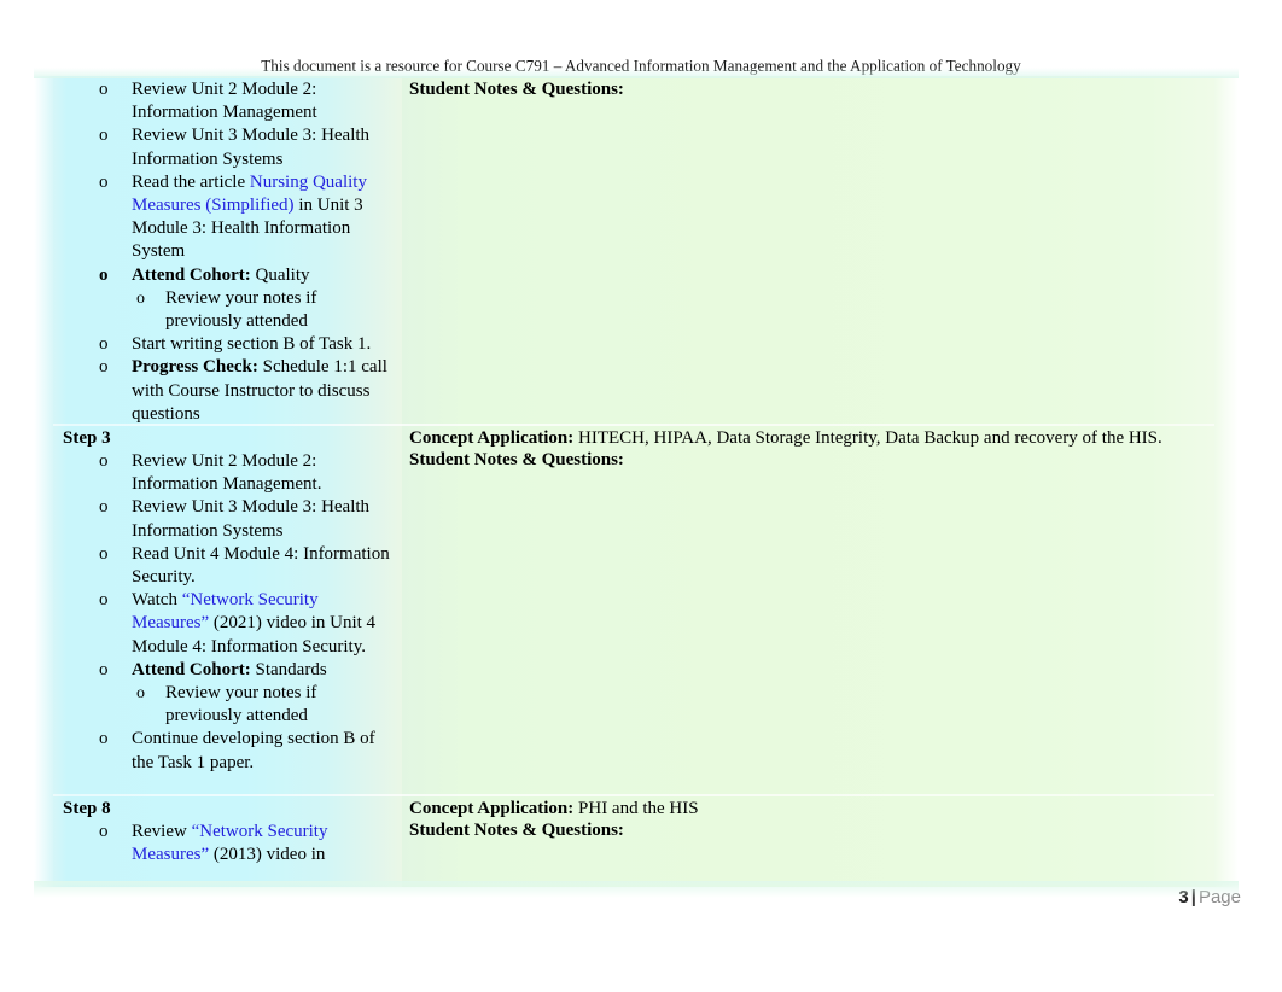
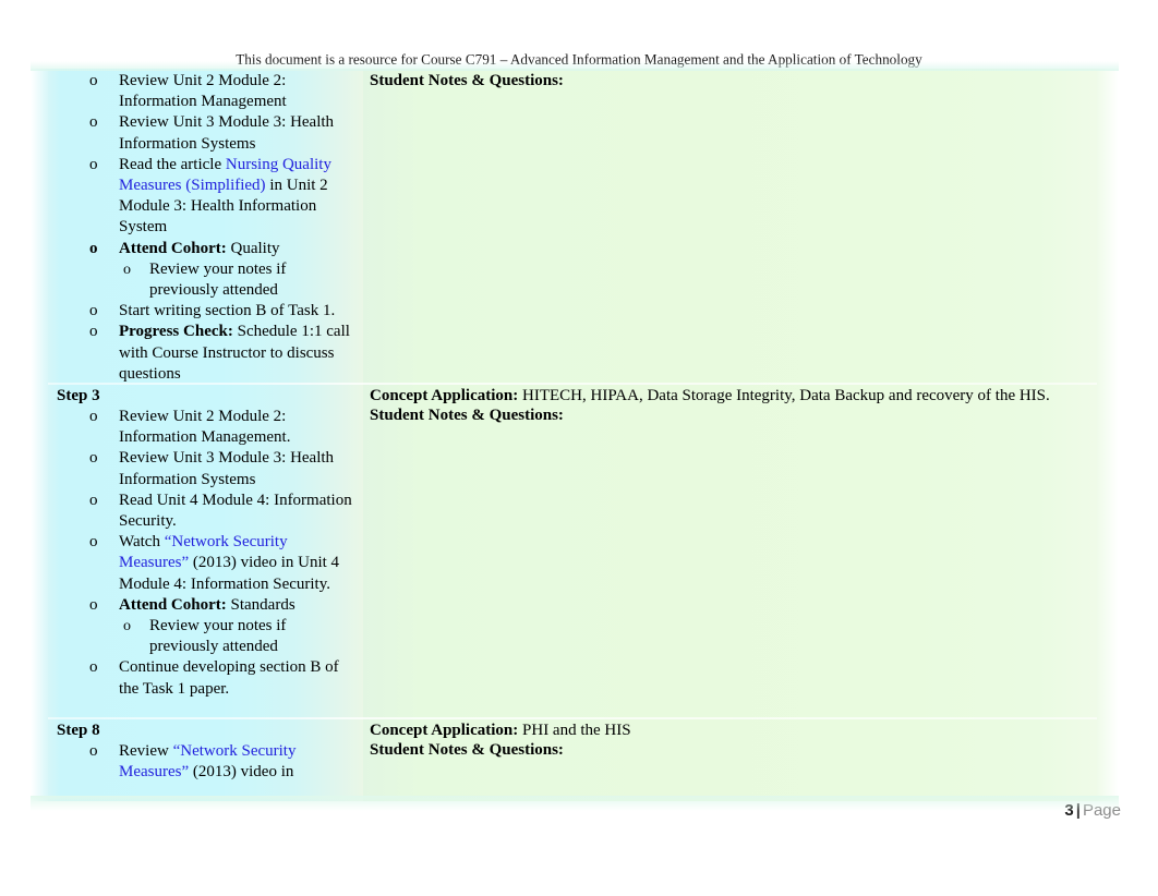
  This document is a resource for Course C791 – Advanced Information Management and the Application of Technology
  o
  Review Unit 2 Module 2: Information Management
  o
  Review Unit 3 Module 3: Health Information Systems
  o
- Read the article Nursing Quality Measures (Simplified) in Unit 3 Module 3: Health Information System
+ Read the article Nursing Quality Measures (Simplified) in Unit 2 Module 3: Health Information System
  o
  Attend Cohort: Quality
  o
  Review your notes if previously attended
  o
  Start writing section B of Task 1.
  o
  Progress Check: Schedule 1:1 call with Course Instructor to discuss questions
  Student Notes & Questions:
  Step 3
  o
  Review Unit 2 Module 2: Information Management.
  o
  Review Unit 3 Module 3: Health Information Systems
  o
  Read Unit 4 Module 4: Information Security.
  o
- Watch “Network Security Measures” (2021) video in Unit 4 Module 4: Information Security.
+ Watch “Network Security Measures” (2013) video in Unit 4 Module 4: Information Security.
  o
  Attend Cohort: Standards
  o
  Review your notes if previously attended
  o
  Continue developing section B of the Task 1 paper.
  Concept Application: HITECH, HIPAA, Data Storage Integrity, Data Backup and recovery of the HIS.
  Student Notes & Questions:
  Step 8
  o
  Review “Network Security Measures” (2013) video in
  Concept Application: PHI and the HIS
  Student Notes & Questions:
